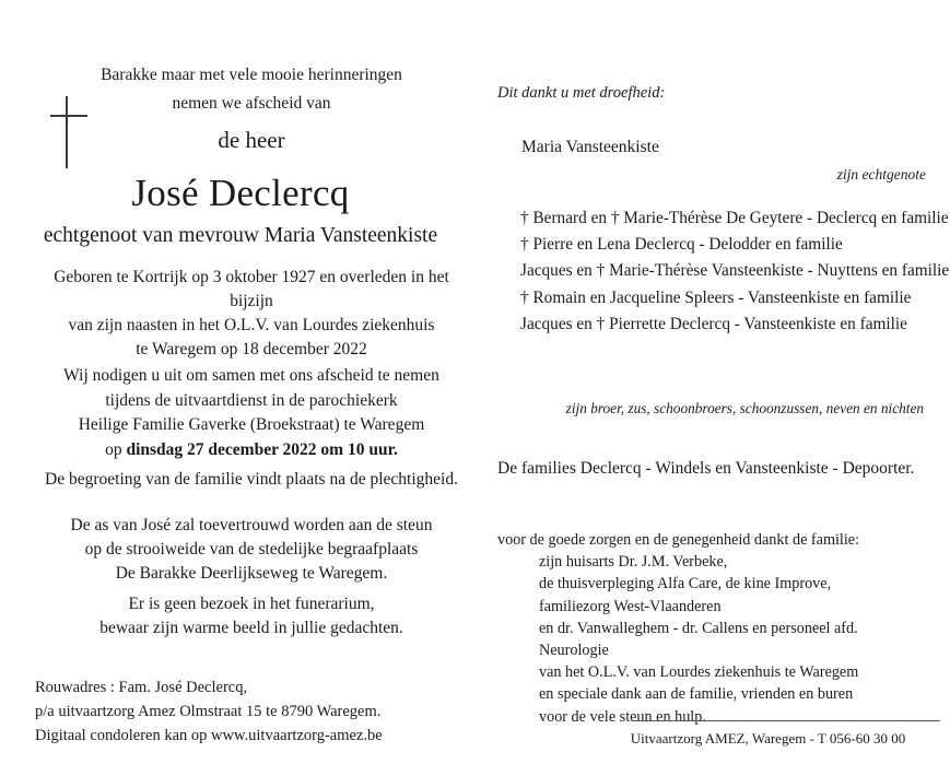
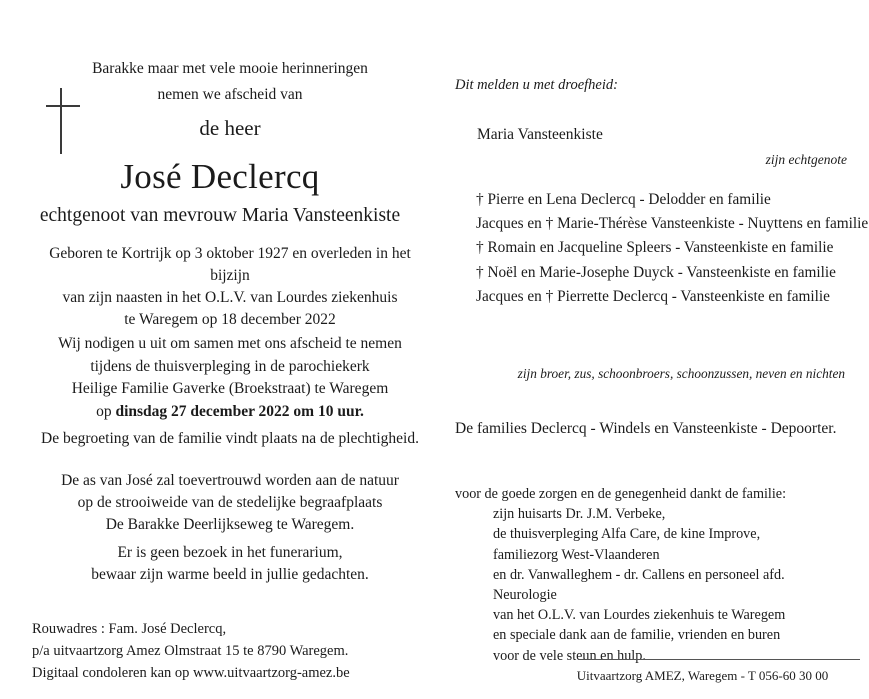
  Barakke maar met vele mooie herinneringen
  nemen we afscheid van
  de heer
  José Declercq
  echtgenoot van mevrouw Maria Vansteenkiste
  Geboren te Kortrijk op 3 oktober 1927 en overleden in het bijzijn
  van zijn naasten in het O.L.V. van Lourdes ziekenhuis
  te Waregem op 18 december 2022
  Wij nodigen u uit om samen met ons afscheid te nemen
- tijdens de uitvaartdienst in de parochiekerk
+ tijdens de thuisverpleging in de parochiekerk
  Heilige Familie Gaverke (Broekstraat) te Waregem
  op dinsdag 27 december 2022 om 10 uur.
  De begroeting van de familie vindt plaats na de plechtigheid.
- De as van José zal toevertrouwd worden aan de steun
+ De as van José zal toevertrouwd worden aan de natuur
  op de strooiweide van de stedelijke begraafplaats
  De Barakke Deerlijkseweg te Waregem.
  Er is geen bezoek in het funerarium,
  bewaar zijn warme beeld in jullie gedachten.
  Rouwadres : Fam. José Declercq,
  p/a uitvaartzorg Amez Olmstraat 15 te 8790 Waregem.
  Digitaal condoleren kan op www.uitvaartzorg-amez.be
- Dit dankt u met droefheid:
+ Dit melden u met droefheid:
  Maria Vansteenkiste
  zijn echtgenote
- † Bernard en † Marie-Thérèse De Geytere - Declercq en familie
  † Pierre en Lena Declercq - Delodder en familie
  Jacques en † Marie-Thérèse Vansteenkiste - Nuyttens en familie
  † Romain en Jacqueline Spleers - Vansteenkiste en familie
+ † Noël en Marie-Josephe Duyck - Vansteenkiste en familie
  Jacques en † Pierrette Declercq - Vansteenkiste en familie
  zijn broer, zus, schoonbroers, schoonzussen, neven en nichten
  De families Declercq - Windels en Vansteenkiste - Depoorter.
  voor de goede zorgen en de genegenheid dankt de familie:
  zijn huisarts Dr. J.M. Verbeke,
  de thuisverpleging Alfa Care, de kine Improve,
  familiezorg West-Vlaanderen
  en dr. Vanwalleghem - dr. Callens en personeel afd. Neurologie
  van het O.L.V. van Lourdes ziekenhuis te Waregem
  en speciale dank aan de familie, vrienden en buren
  voor de vele steun en hulp.
  Uitvaartzorg AMEZ, Waregem - T 056-60 30 00
